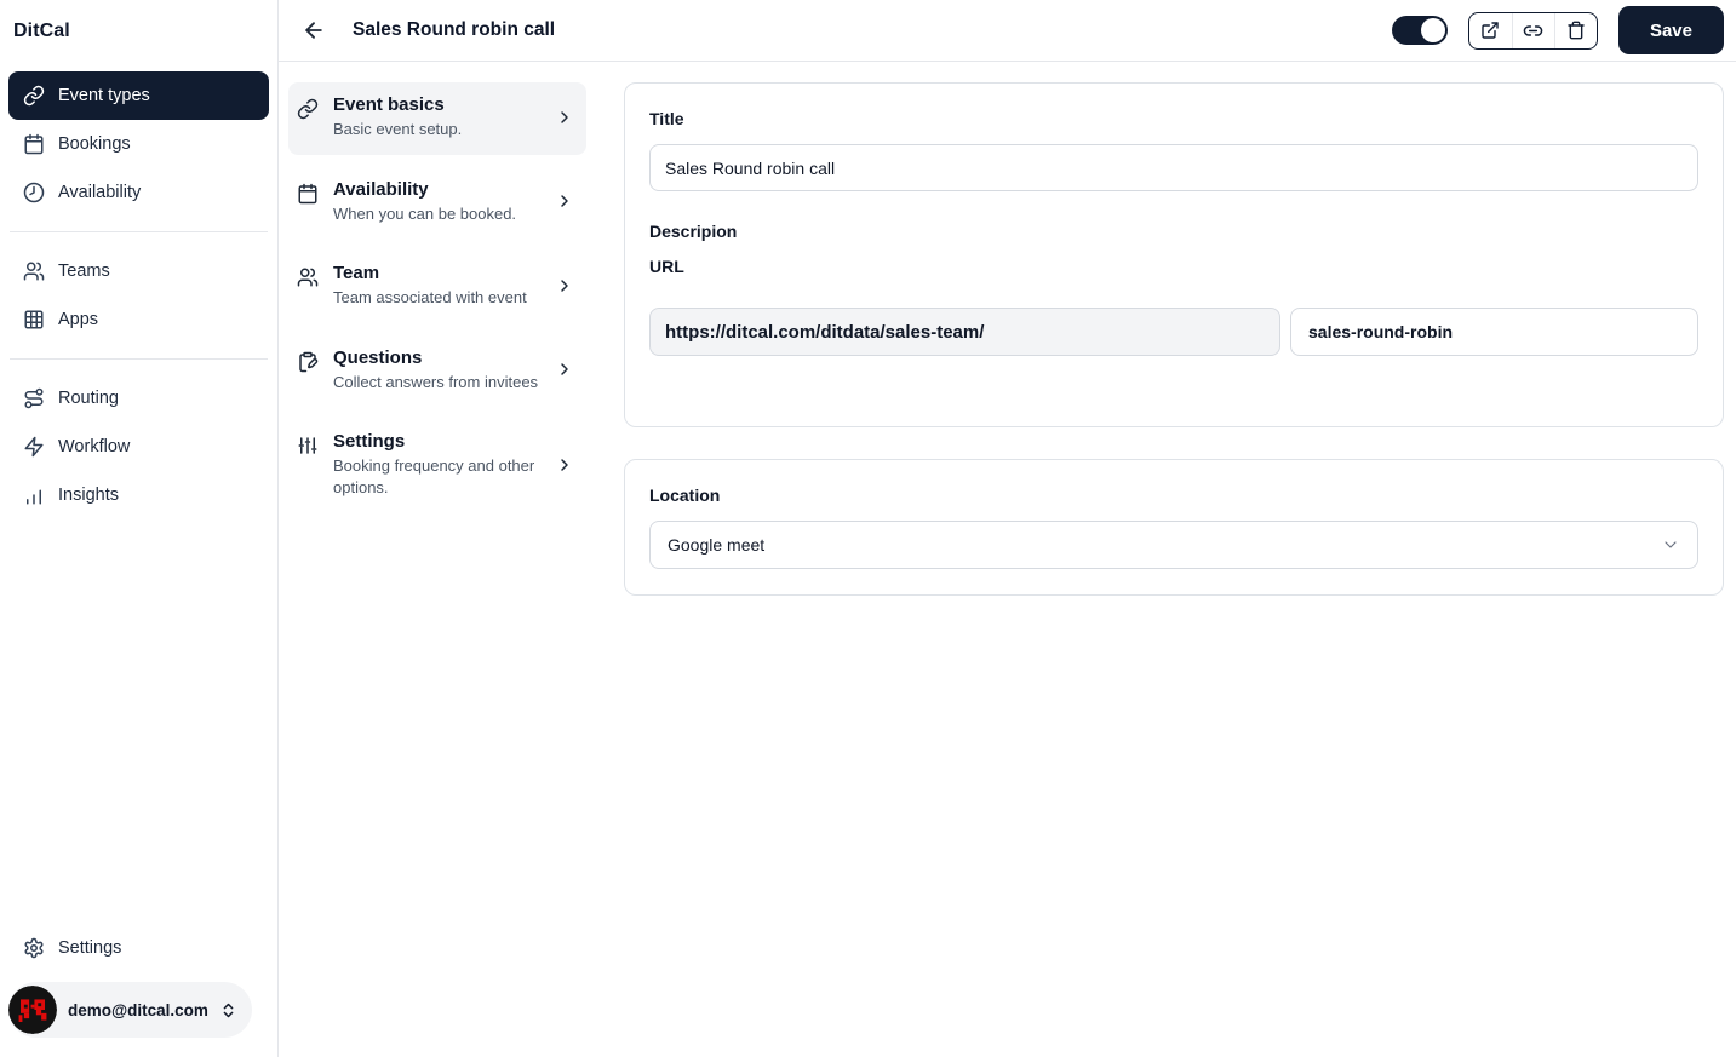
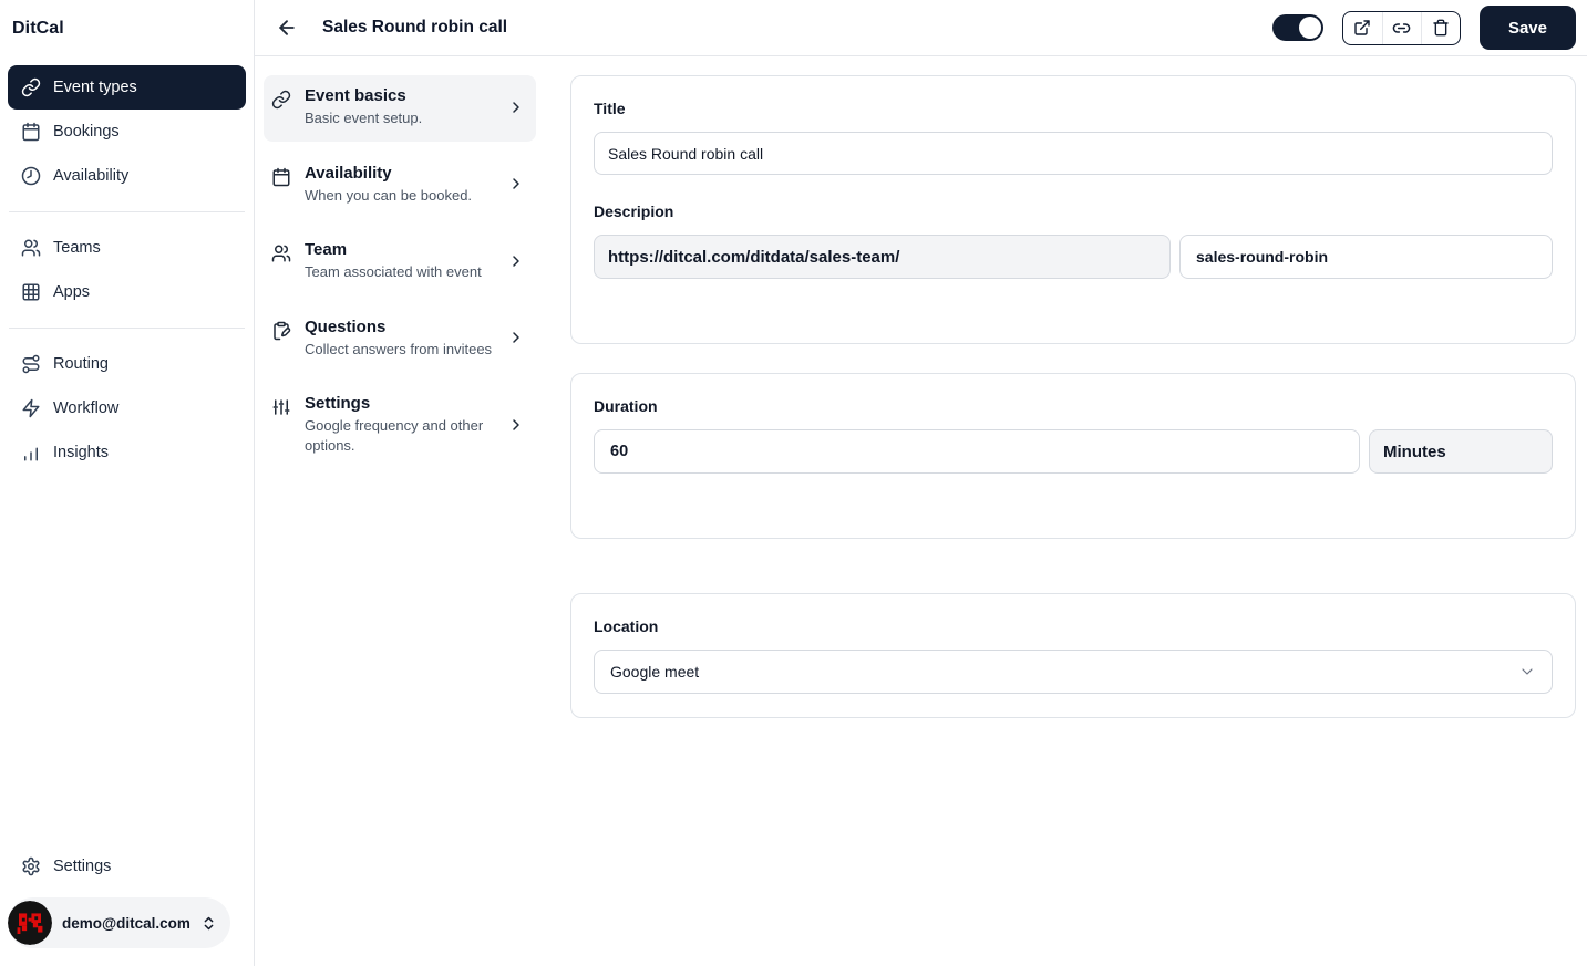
  DitCal
  Event types
  Bookings
  Availability
  Teams
  Apps
  Routing
  Workflow
  Insights
  Settings
  demo@ditcal.com
  Sales Round robin call
  Save
  Event basics
  Basic event setup.
  Availability
  When you can be booked.
  Team
  Team associated with event
  Questions
  Collect answers from invitees
  Settings
- Booking frequency and other options.
+ Google frequency and other options.
  Title
  Sales Round robin call
  Descripion
- URL
  https://ditcal.com/ditdata/sales-team/
  sales-round-robin
+ Duration
+ 60
+ Minutes
  Location
  Google meet
